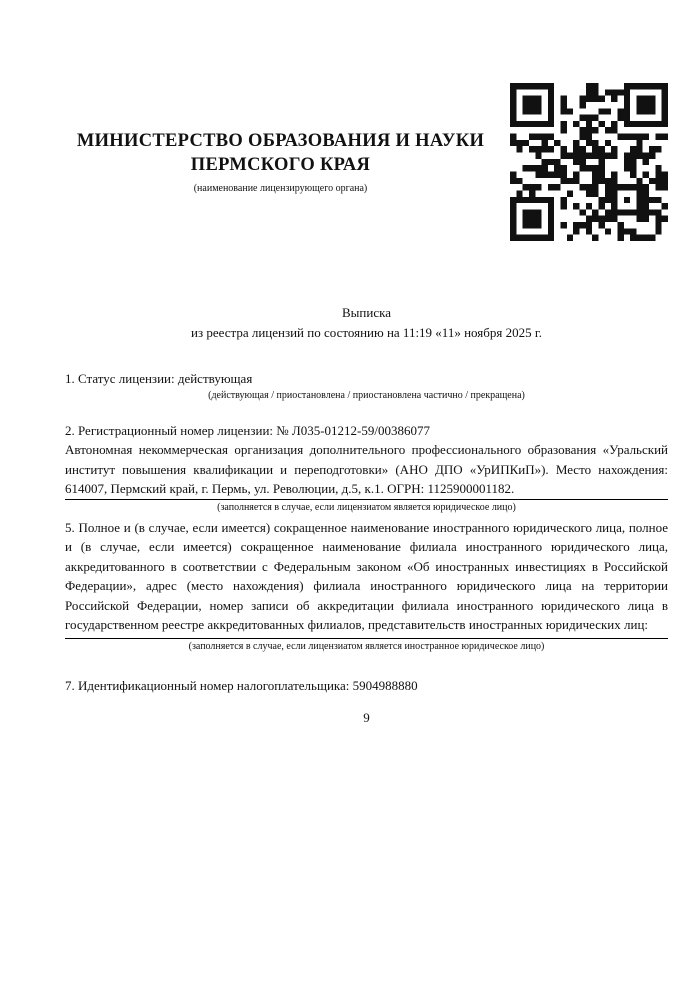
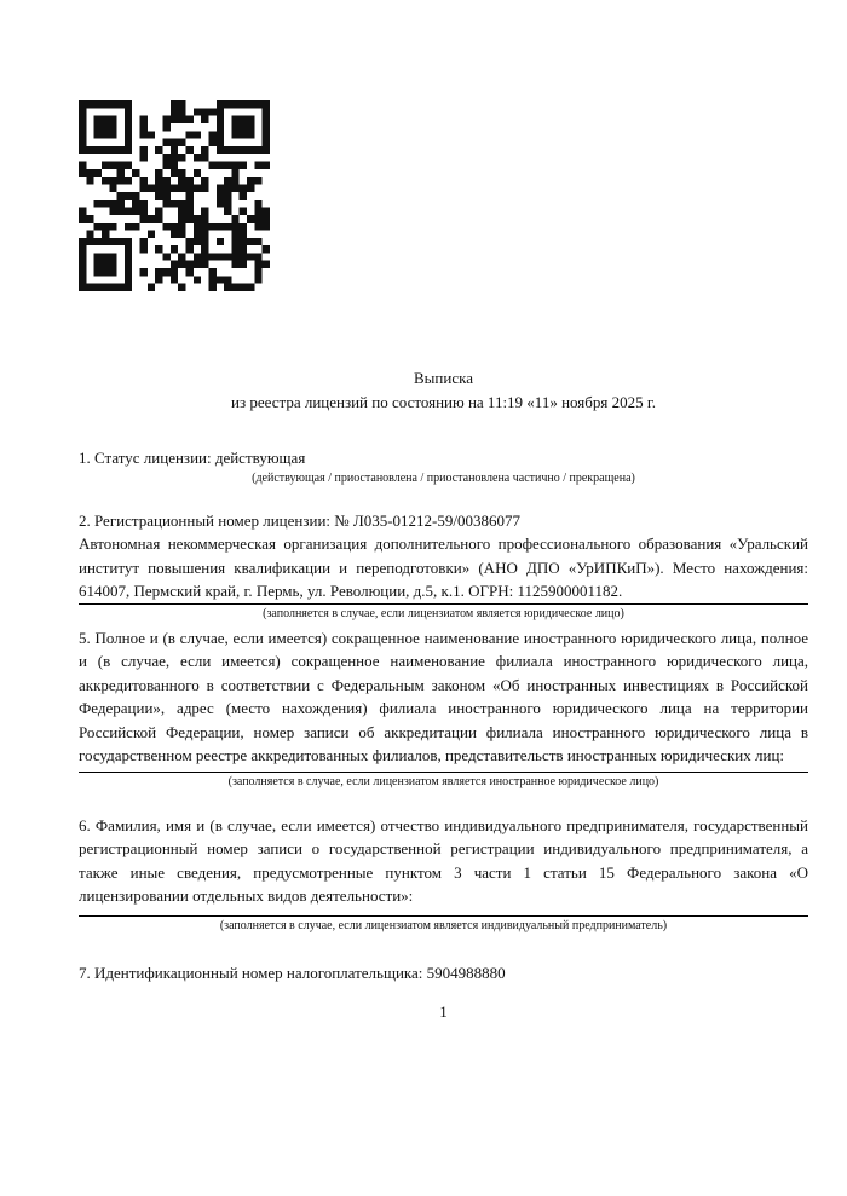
- МИНИСТЕРСТВО ОБРАЗОВАНИЯ И НАУКИ
- ПЕРМСКОГО КРАЯ
- (наименование лицензирующего органа)
  Выписка
  из реестра лицензий по состоянию на 11:19 «11» ноября 2025 г.
  1. Статус лицензии: действующая
  (действующая / приостановлена / приостановлена частично / прекращена)
  2. Регистрационный номер лицензии: № Л035-01212-59/00386077
  Автономная некоммерческая организация дополнительного профессионального образования «Уральский институт повышения квалификации и переподготовки» (АНО ДПО «УрИПКиП»). Место нахождения: 614007, Пермский край, г. Пермь, ул. Революции, д.5, к.1. ОГРН: 1125900001182.
  (заполняется в случае, если лицензиатом является юридическое лицо)
  5. Полное и (в случае, если имеется) сокращенное наименование иностранного юридического лица, полное и (в случае, если имеется) сокращенное наименование филиала иностранного юридического лица, аккредитованного в соответствии с Федеральным законом «Об иностранных инвестициях в Российской Федерации», адрес (место нахождения) филиала иностранного юридического лица на территории Российской Федерации, номер записи об аккредитации филиала иностранного юридического лица в государственном реестре аккредитованных филиалов, представительств иностранных юридических лиц:
  (заполняется в случае, если лицензиатом является иностранное юридическое лицо)
+ 6. Фамилия, имя и (в случае, если имеется) отчество индивидуального предпринимателя, государственный регистрационный номер записи о государственной регистрации индивидуального предпринимателя, а также иные сведения, предусмотренные пунктом 3 части 1 статьи 15 Федерального закона «О лицензировании отдельных видов деятельности»:
+ (заполняется в случае, если лицензиатом является индивидуальный предприниматель)
  7. Идентификационный номер налогоплательщика: 5904988880
- 9
+ 1
